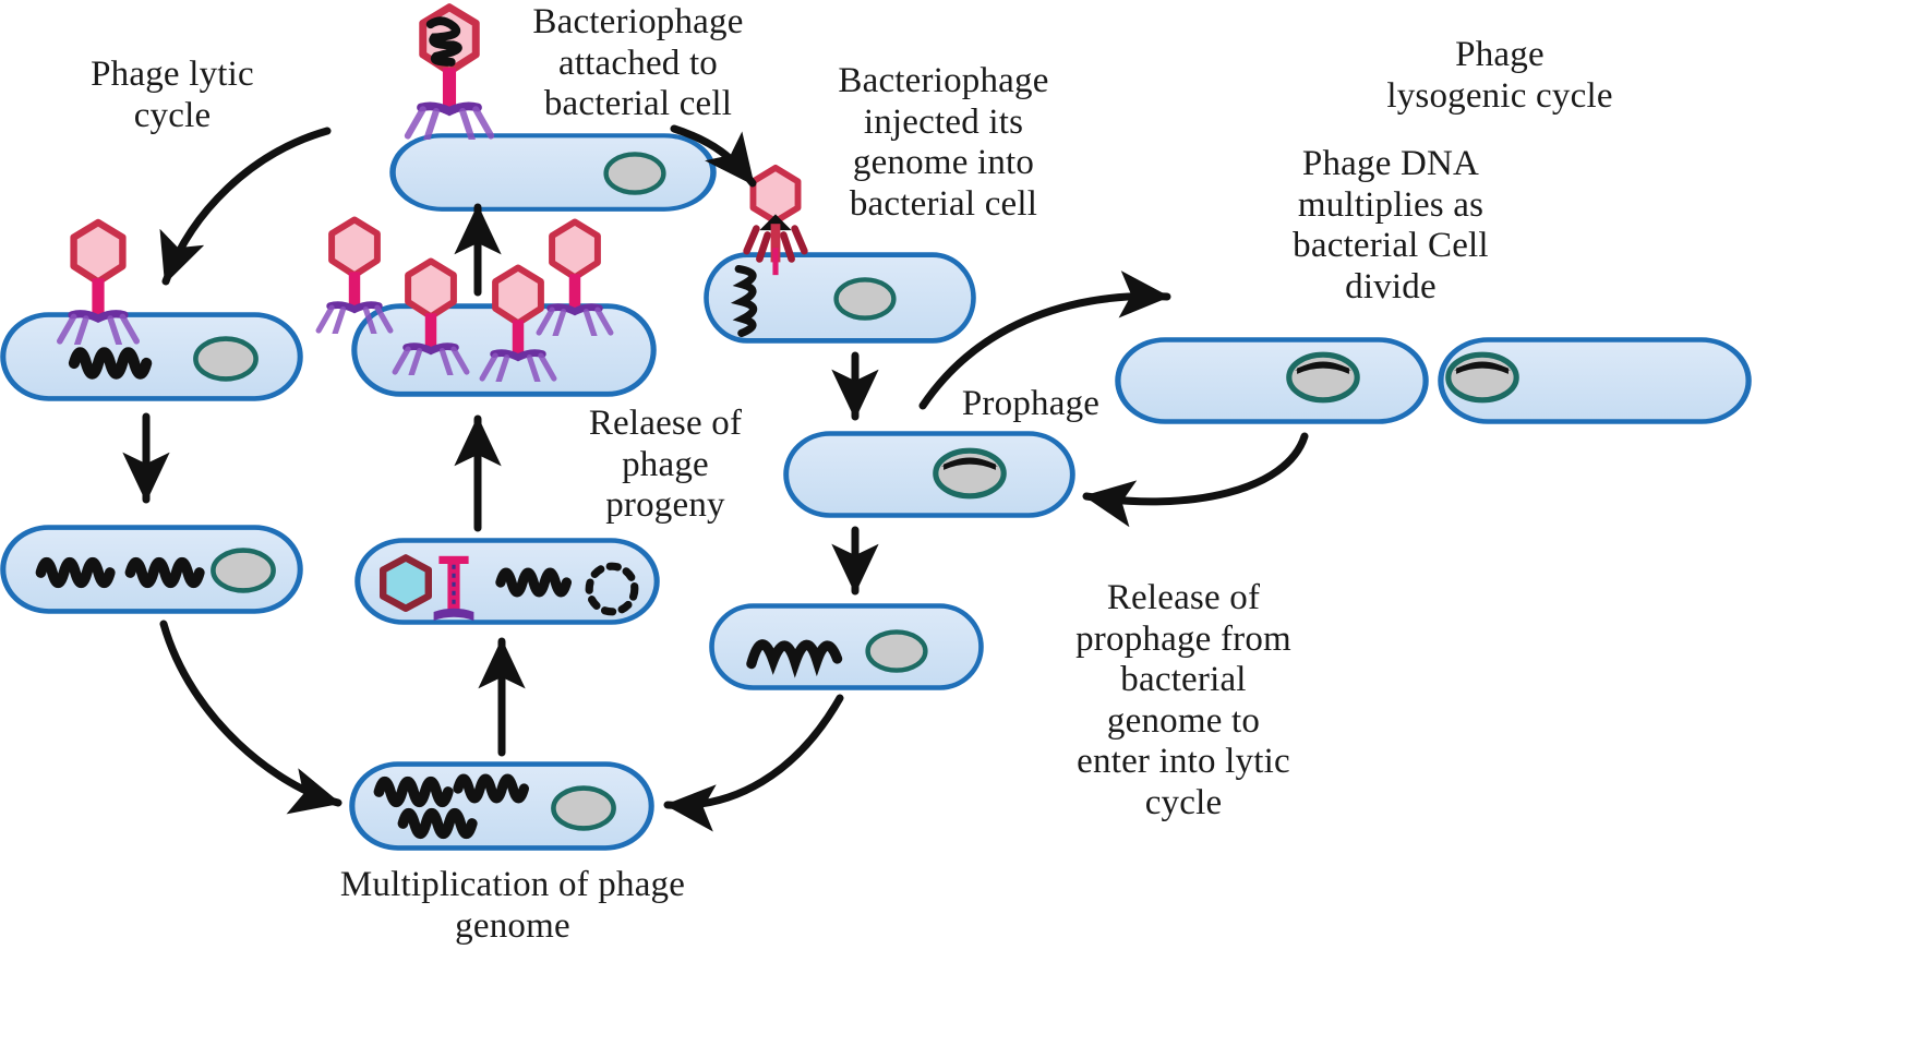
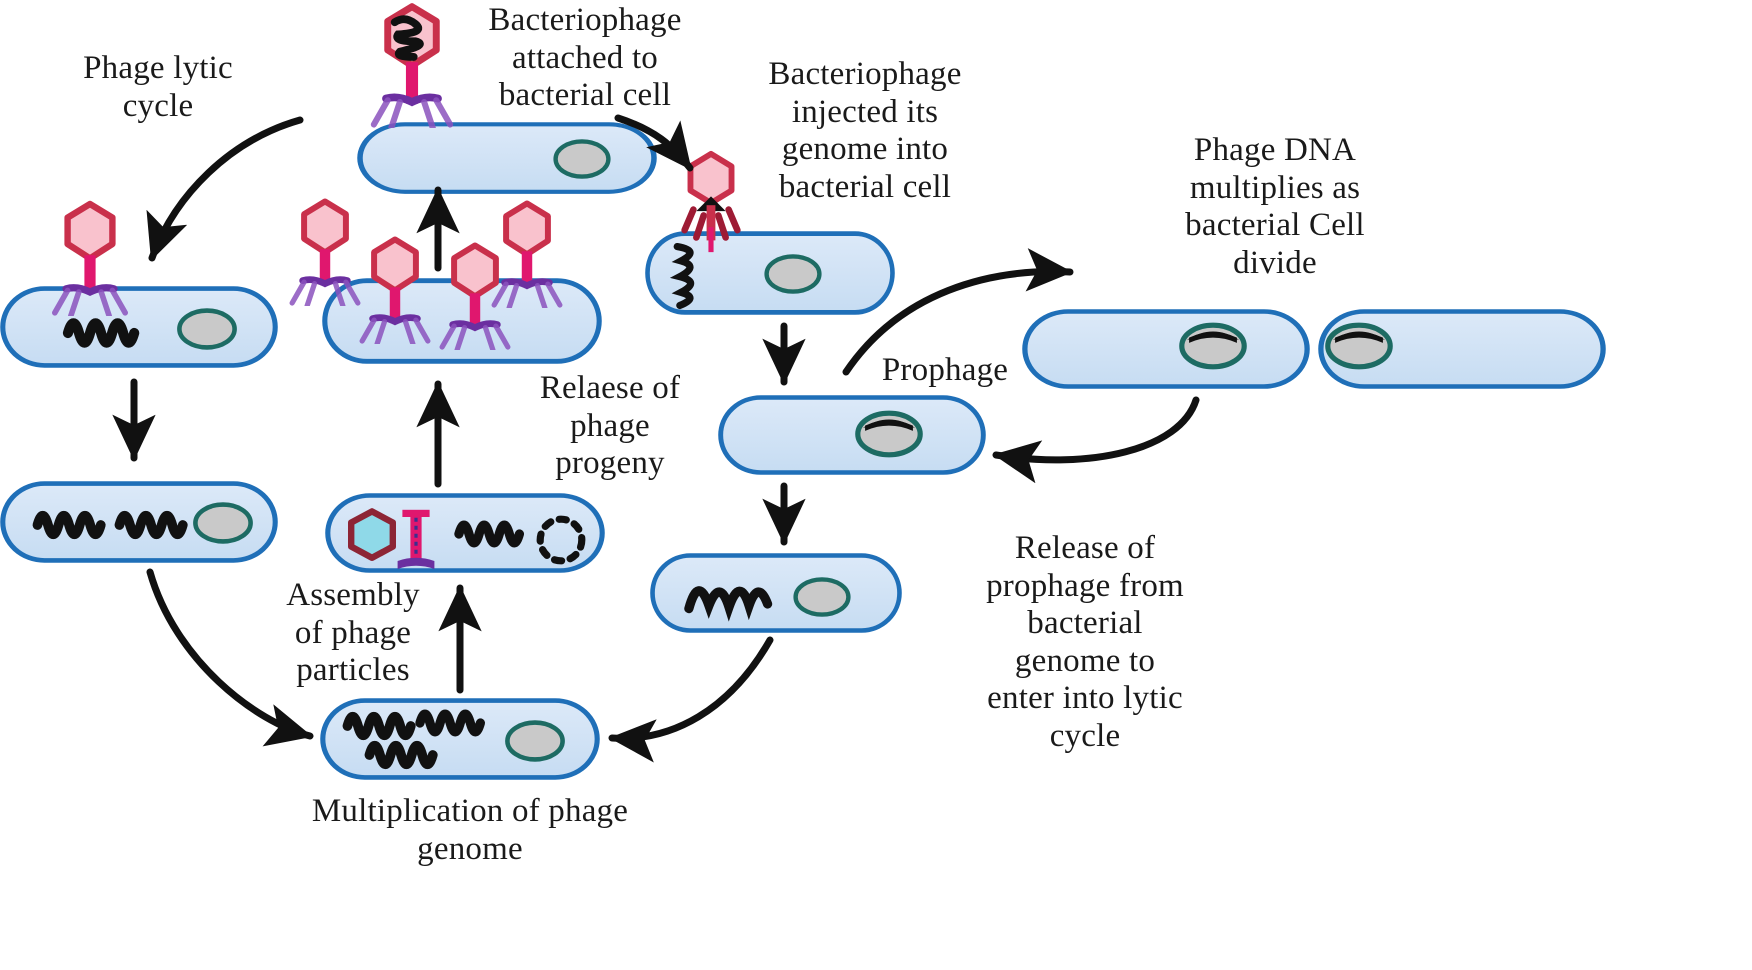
  Phage lytic
  cycle
  Bacteriophage
  attached to
  bacterial cell
  Bacteriophage
  injected its
  genome into
  bacterial cell
- Phage
- lysogenic cycle
  Phage DNA
  multiplies as
  bacterial Cell
  divide
  Relaese of
  phage
  progeny
  Prophage
  Release of
  prophage from
  bacterial
  genome to
  enter into lytic
  cycle
+ Assembly
+ of phage
+ particles
  Multiplication of phage
  genome
